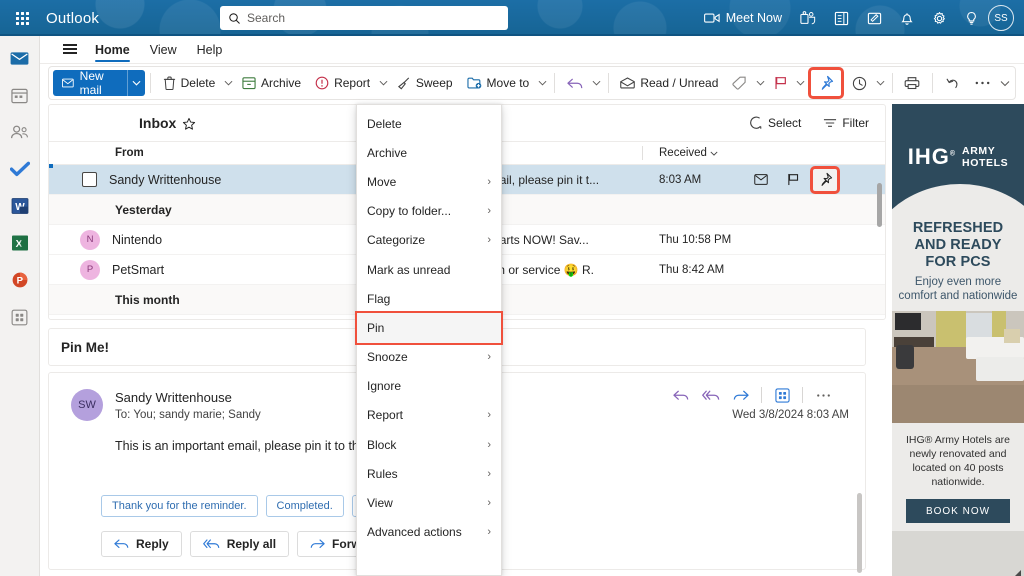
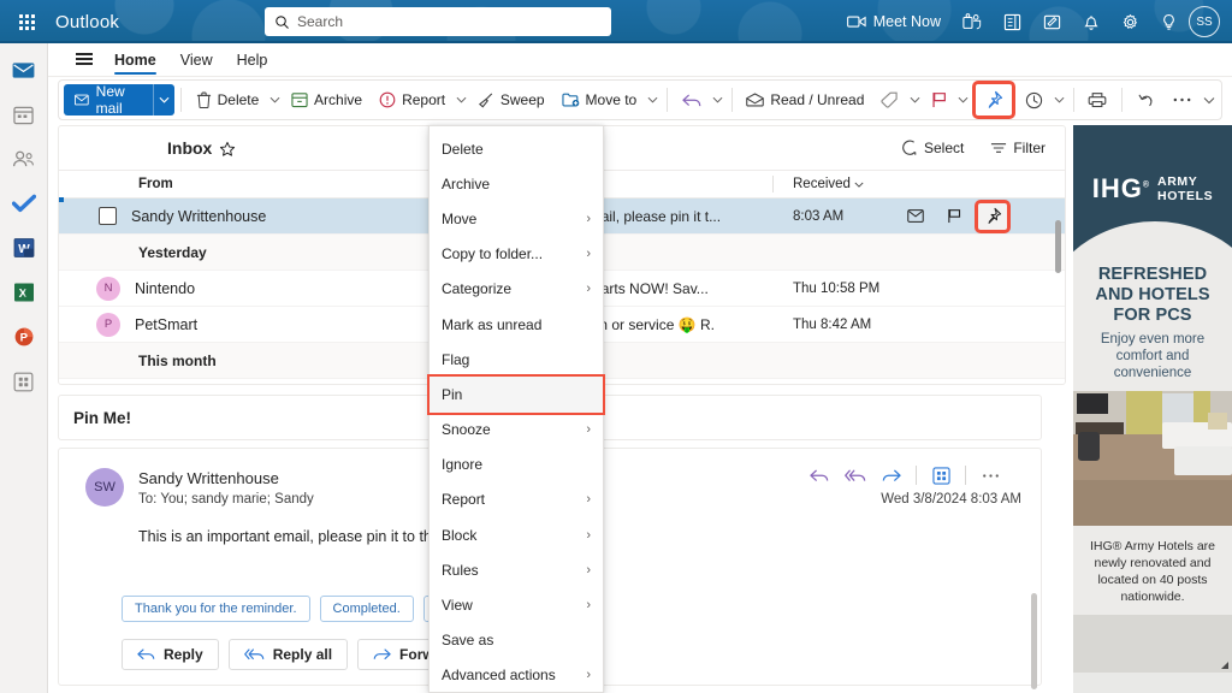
  Outlook
  Search
  Meet Now
  SS
  X
  P
  Home
  View
  Help
  New mail
  Delete
  Archive
  Report
  Sweep
  Move to
  Read / Unread
  Inbox
  Select
  Filter
  From
  Received
  Sandy Writtenhouse
  8:03 AM
  Yesterday
  N
  Nintendo
  Thu 10:58 PM
  P
  PetSmart
  Thu 8:42 AM
  This month
  Pin Me!
  SW
  Sandy Writtenhouse
  To: You; sandy marie; Sandy
  This is an important email, please pin it to t
  Wed 3/8/2024 8:03 AM
  Thank you for the reminder.
  Completed.
  Reply
  Reply all
  Delete
  Archive
  Move
  ›
  Copy to folder...
  ›
  Categorize
  ›
  Mark as unread
  Flag
  Pin
  Snooze
  ›
  Ignore
  Report
  ›
  Block
  ›
  Rules
  ›
  View
  ›
+ Save as
  Advanced actions
  ›
  IHG
  ARMY
  HOTELS
- REFRESHED AND READY FOR PCS
+ REFRESHED AND HOTELS FOR PCS
- Enjoy even more comfort and nationwide
+ Enjoy even more comfort and convenience
  IHG® Army Hotels are newly renovated and located on 40 posts nationwide.
- BOOK NOW
